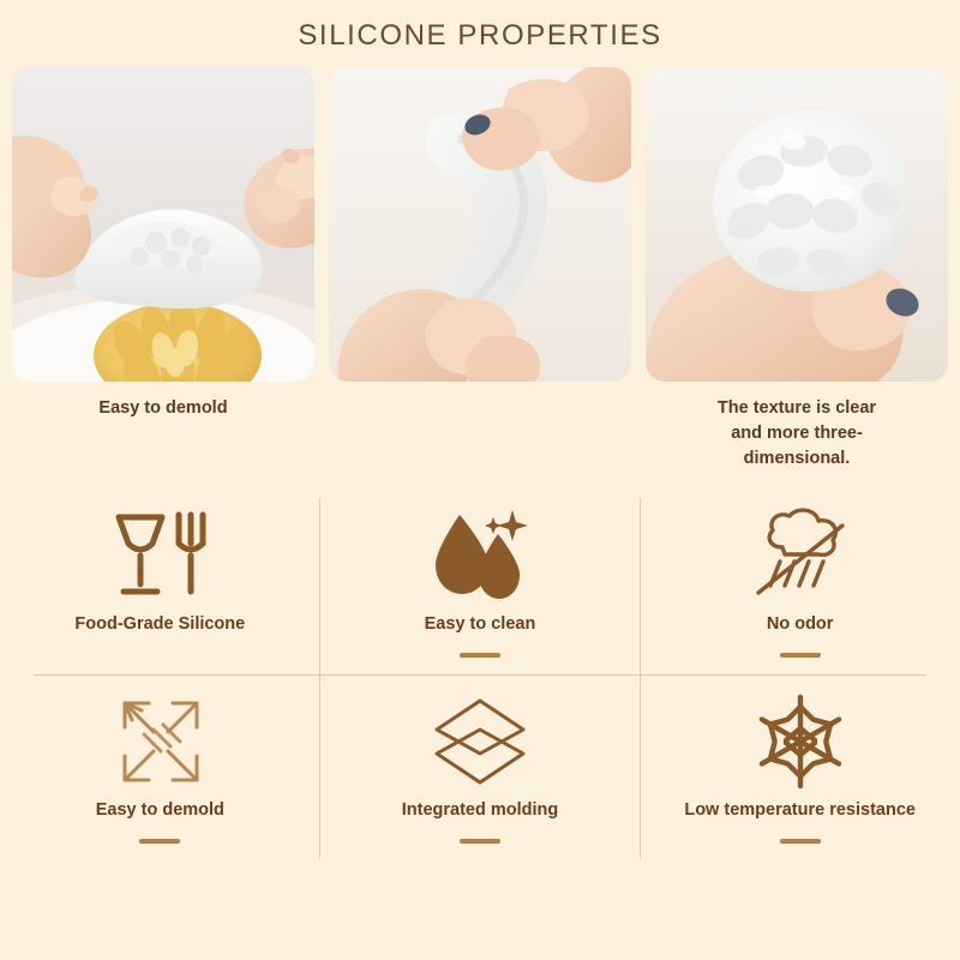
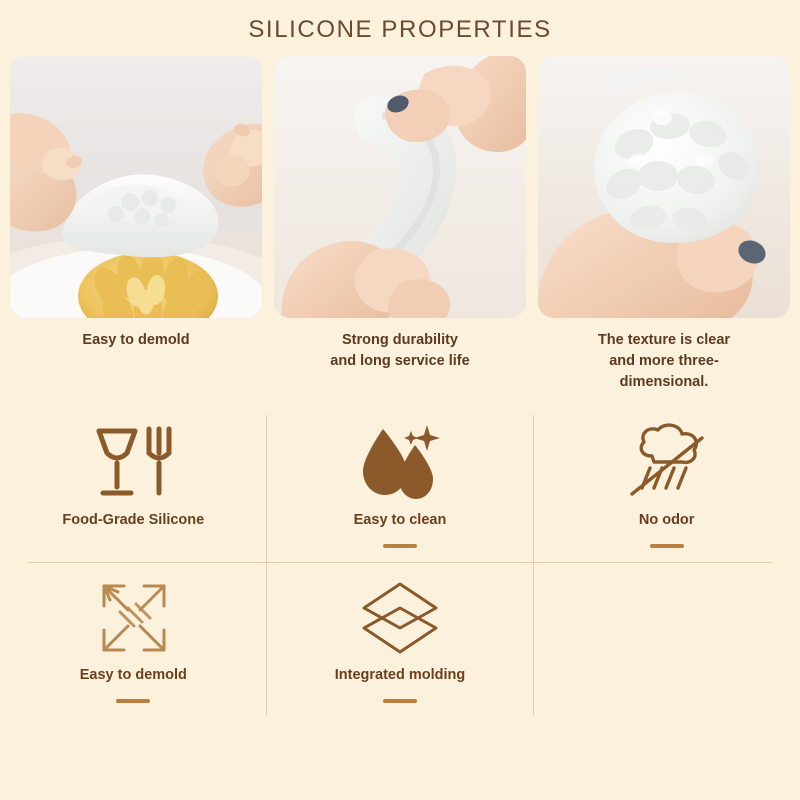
  SILICONE PROPERTIES
  Easy to demold
+ Strong durability
+ and long service life
  The texture is clear
  and more three-
  dimensional.
  Food-Grade Silicone
  Easy to clean
  No odor
  Easy to demold
  Integrated molding
- Low temperature resistance
